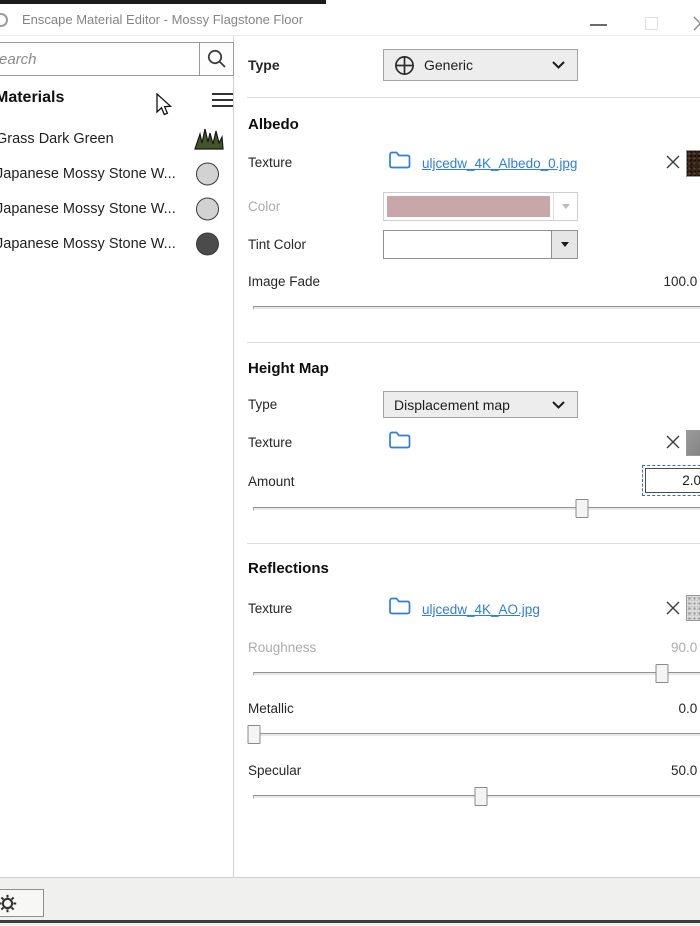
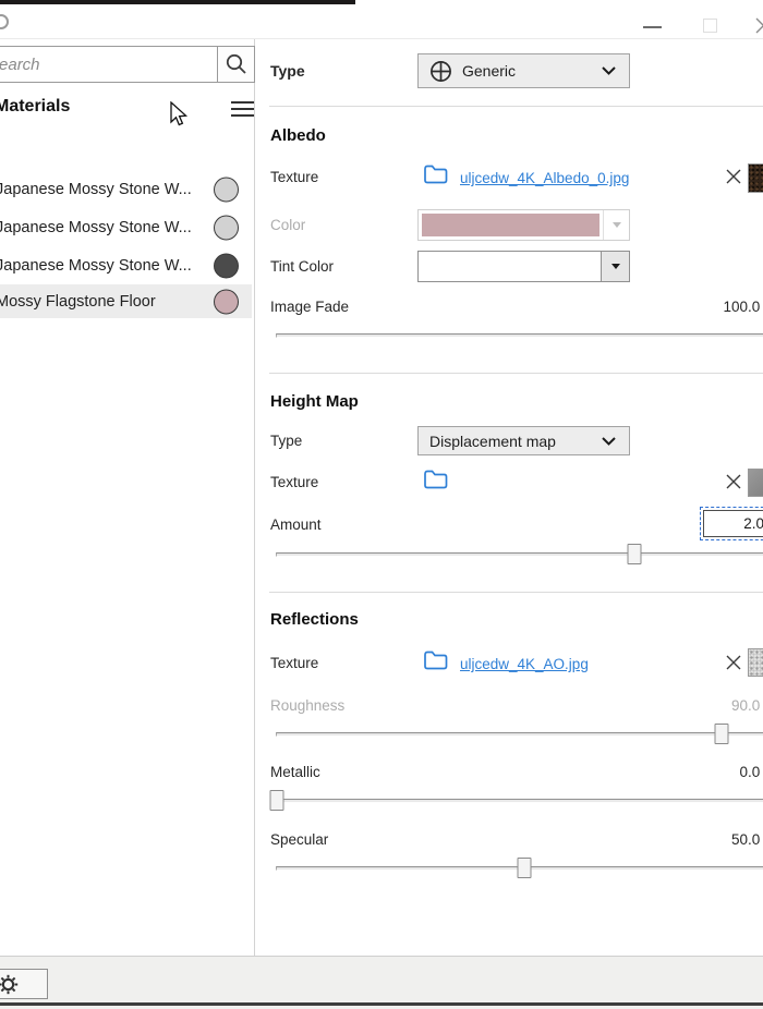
- Enscape Material Editor - Mossy Flagstone Floor
  earch
  Materials
- Grass Dark Green
  apanese Mossy Stone W...
  apanese Mossy Stone W...
  apanese Mossy Stone W...
+ Mossy Flagstone Floor
  Type
  Generic
  Albedo
  Texture
  uljcedw_4K_Albedo_0.jpg
  Color
  Tint Color
  Image Fade
  100.0
  Height Map
  Type
  Displacement map
  Texture
  Amount
  2.0
  Reflections
  Texture
  uljcedw_4K_AO.jpg
  Roughness
  90.0
  Metallic
  0.0
  Specular
  50.0
